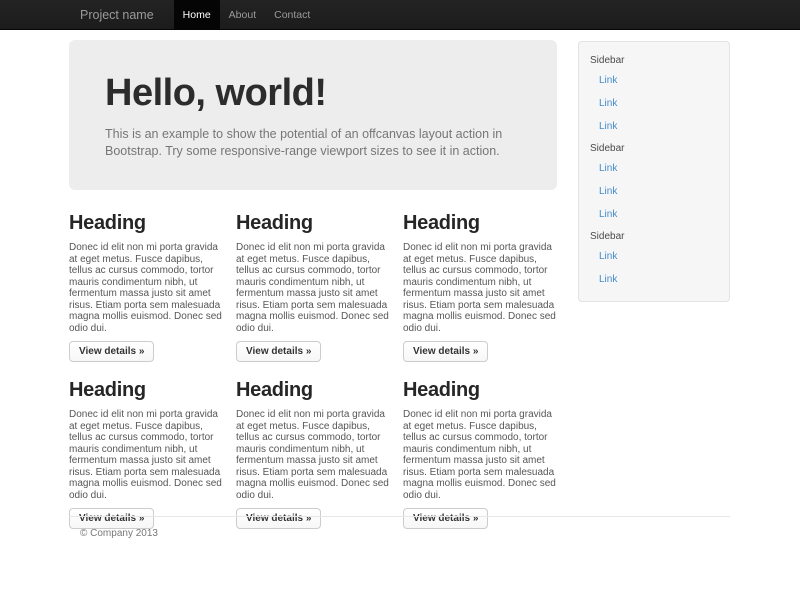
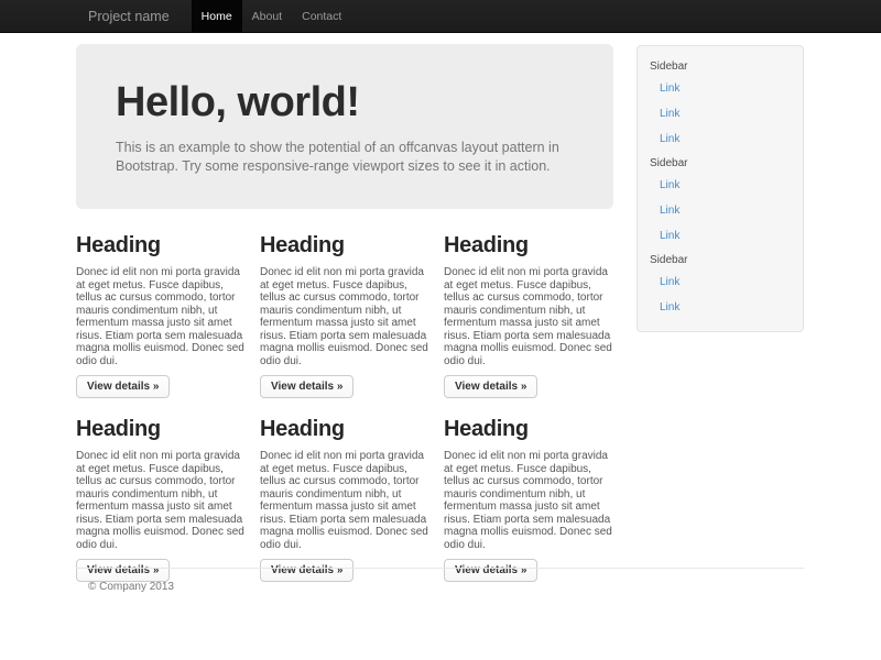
  Project name
  Home
  About
  Contact
  Hello, world!
- This is an example to show the potential of an offcanvas layout action in Bootstrap. Try some responsive-range viewport sizes to see it in action.
+ This is an example to show the potential of an offcanvas layout pattern in Bootstrap. Try some responsive-range viewport sizes to see it in action.
  Sidebar
  Link
  Link
  Link
  Sidebar
  Link
  Link
  Link
  Sidebar
  Link
  Link
  Heading
  Donec id elit non mi porta gravida at eget metus. Fusce dapibus, tellus ac cursus commodo, tortor mauris condimentum nibh, ut fermentum massa justo sit amet risus. Etiam porta sem malesuada magna mollis euismod. Donec sed odio dui.
  View details »
  Heading
  Donec id elit non mi porta gravida at eget metus. Fusce dapibus, tellus ac cursus commodo, tortor mauris condimentum nibh, ut fermentum massa justo sit amet risus. Etiam porta sem malesuada magna mollis euismod. Donec sed odio dui.
  View details »
  Heading
  Donec id elit non mi porta gravida at eget metus. Fusce dapibus, tellus ac cursus commodo, tortor mauris condimentum nibh, ut fermentum massa justo sit amet risus. Etiam porta sem malesuada magna mollis euismod. Donec sed odio dui.
  View details »
  Heading
  Donec id elit non mi porta gravida at eget metus. Fusce dapibus, tellus ac cursus commodo, tortor mauris condimentum nibh, ut fermentum massa justo sit amet risus. Etiam porta sem malesuada magna mollis euismod. Donec sed odio dui.
  View details »
  Heading
  Donec id elit non mi porta gravida at eget metus. Fusce dapibus, tellus ac cursus commodo, tortor mauris condimentum nibh, ut fermentum massa justo sit amet risus. Etiam porta sem malesuada magna mollis euismod. Donec sed odio dui.
  View details »
  Heading
  Donec id elit non mi porta gravida at eget metus. Fusce dapibus, tellus ac cursus commodo, tortor mauris condimentum nibh, ut fermentum massa justo sit amet risus. Etiam porta sem malesuada magna mollis euismod. Donec sed odio dui.
  View details »
  © Company 2013
